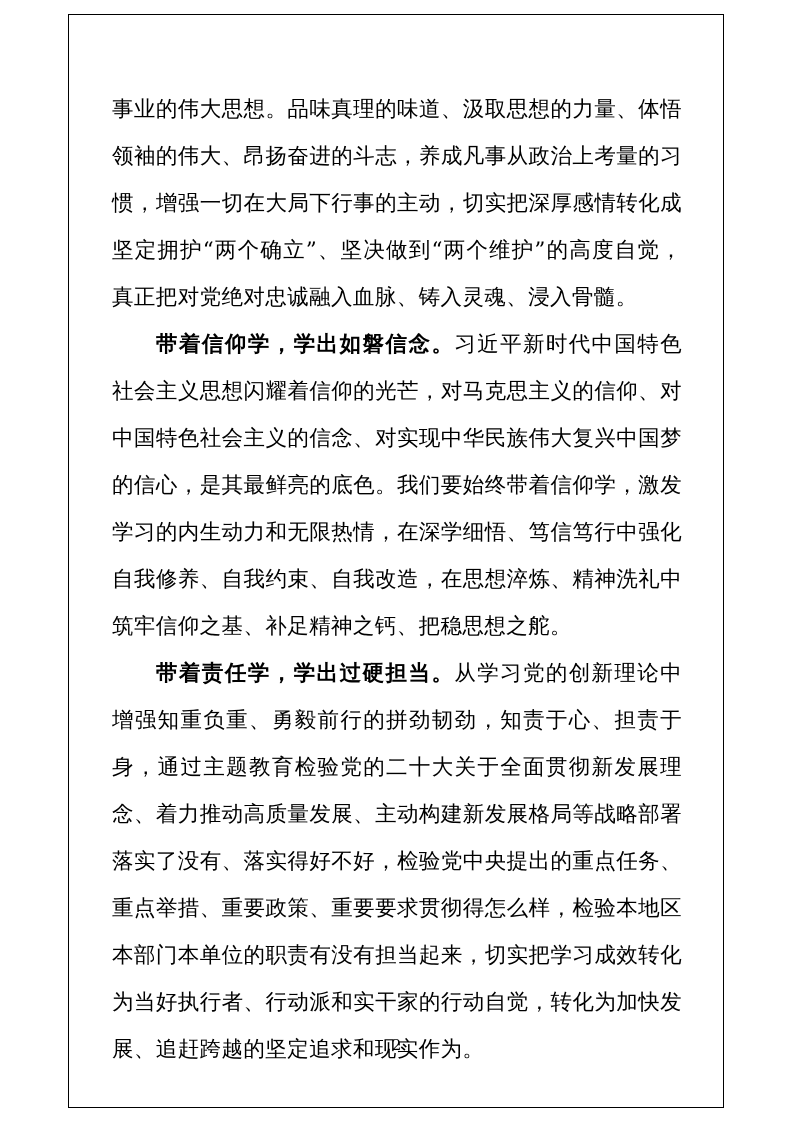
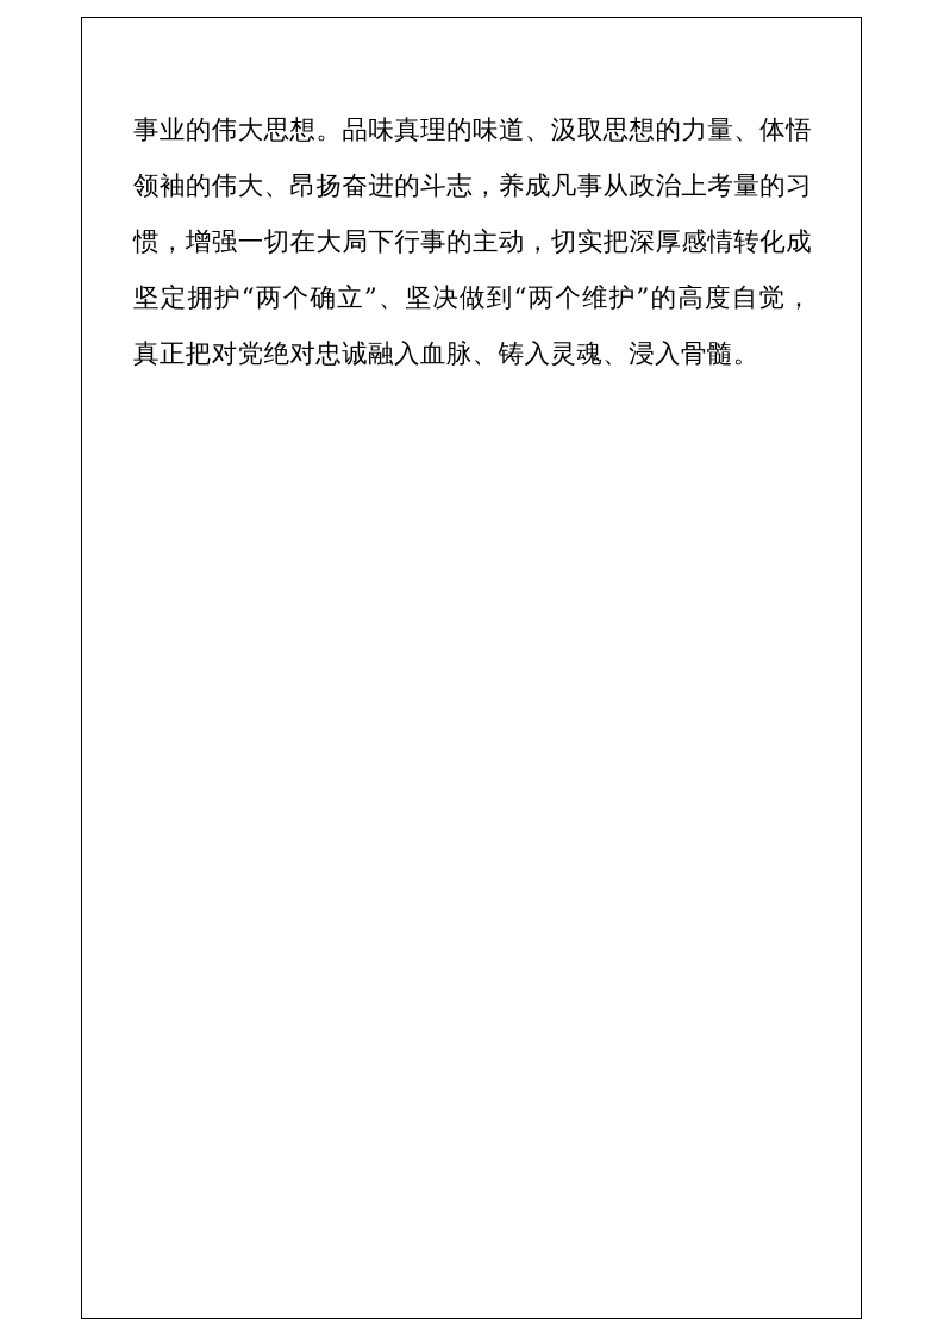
  事业的伟大思想。品味真理的味道、汲取思想的力量、体悟领袖的伟大、昂扬奋进的斗志，养成凡事从政治上考量的习惯，增强一切在大局下行事的主动，切实把深厚感情转化成坚定拥护“两个确立”、坚决做到“两个维护”的高度自觉，真正把对党绝对忠诚融入血脉、铸入灵魂、浸入骨髓。
- 带着信仰学，学出如磐信念。习近平新时代中国特色社会主义思想闪耀着信仰的光芒，对马克思主义的信仰、对中国特色社会主义的信念、对实现中华民族伟大复兴中国梦的信心，是其最鲜亮的底色。我们要始终带着信仰学，激发学习的内生动力和无限热情，在深学细悟、笃信笃行中强化自我修养、自我约束、自我改造，在思想淬炼、精神洗礼中筑牢信仰之基、补足精神之钙、把稳思想之舵。
- 带着责任学，学出过硬担当。从学习党的创新理论中增强知重负重、勇毅前行的拼劲韧劲，知责于心、担责于身，通过主题教育检验党的二十大关于全面贯彻新发展理念、着力推动高质量发展、主动构建新发展格局等战略部署落实了没有、落实得好不好，检验党中央提出的重点任务、重点举措、重要政策、重要要求贯彻得怎么样，检验本地区本部门本单位的职责有没有担当起来，切实把学习成效转化为当好执行者、行动派和实干家的行动自觉，转化为加快发展、追赶跨越的坚定追求和现实作为。
- 2
